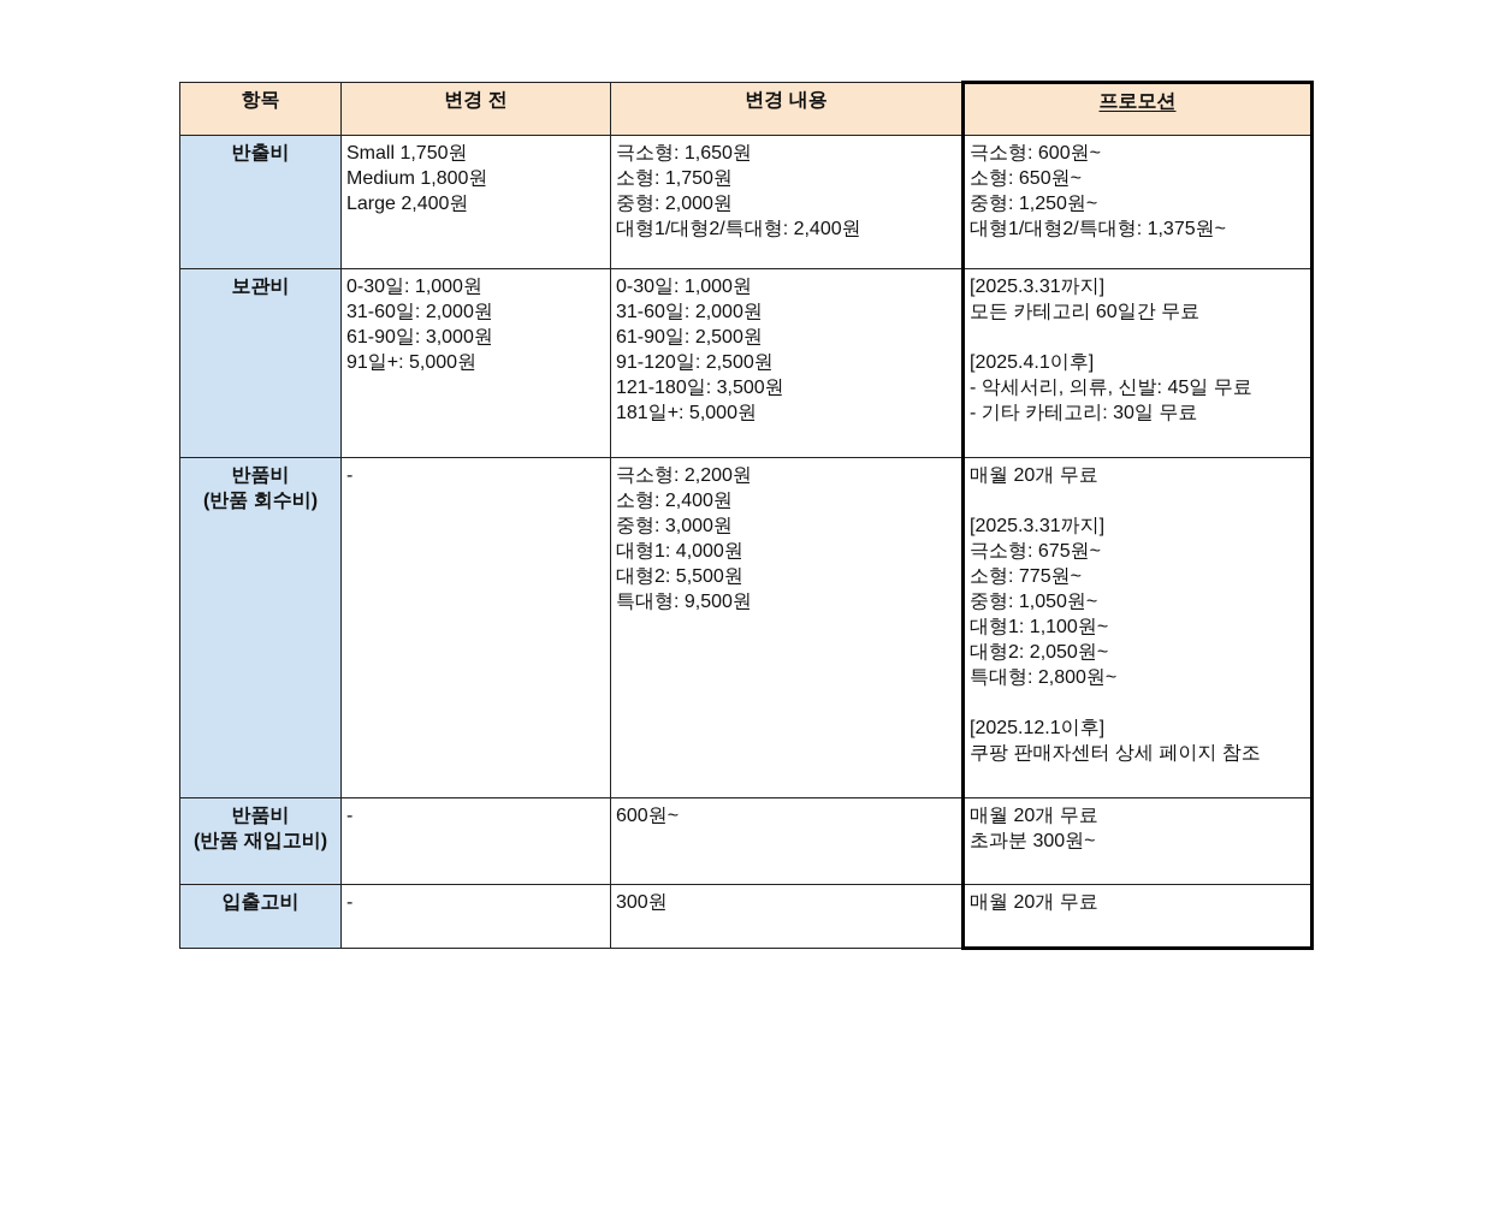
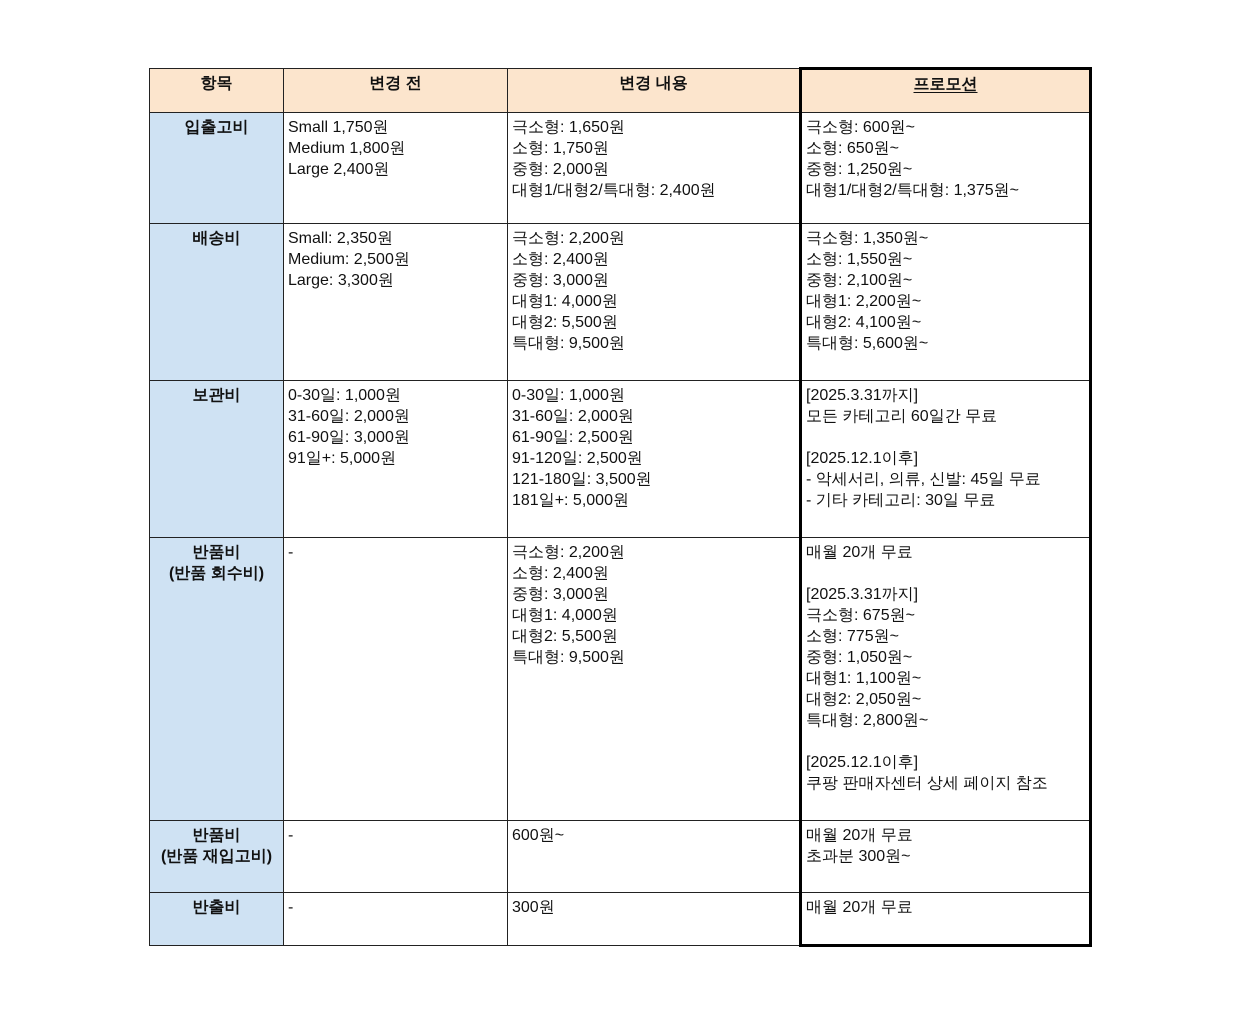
  항목	변경 전	변경 내용	프로모션
- 반출비	Small 1,750원 Medium 1,800원 Large 2,400원	극소형: 1,650원 소형: 1,750원 중형: 2,000원 대형1/대형2/특대형: 2,400원	극소형: 600원~ 소형: 650원~ 중형: 1,250원~ 대형1/대형2/특대형: 1,375원~
+ 입출고비	Small 1,750원 Medium 1,800원 Large 2,400원	극소형: 1,650원 소형: 1,750원 중형: 2,000원 대형1/대형2/특대형: 2,400원	극소형: 600원~ 소형: 650원~ 중형: 1,250원~ 대형1/대형2/특대형: 1,375원~
+ 배송비	Small: 2,350원 Medium: 2,500원 Large: 3,300원	극소형: 2,200원 소형: 2,400원 중형: 3,000원 대형1: 4,000원 대형2: 5,500원 특대형: 9,500원	극소형: 1,350원~ 소형: 1,550원~ 중형: 2,100원~ 대형1: 2,200원~ 대형2: 4,100원~ 특대형: 5,600원~
- 보관비	0-30일: 1,000원 31-60일: 2,000원 61-90일: 3,000원 91일+: 5,000원	0-30일: 1,000원 31-60일: 2,000원 61-90일: 2,500원 91-120일: 2,500원 121-180일: 3,500원 181일+: 5,000원	[2025.3.31까지] 모든 카테고리 60일간 무료 [2025.4.1이후] - 악세서리, 의류, 신발: 45일 무료 - 기타 카테고리: 30일 무료
+ 보관비	0-30일: 1,000원 31-60일: 2,000원 61-90일: 3,000원 91일+: 5,000원	0-30일: 1,000원 31-60일: 2,000원 61-90일: 2,500원 91-120일: 2,500원 121-180일: 3,500원 181일+: 5,000원	[2025.3.31까지] 모든 카테고리 60일간 무료 [2025.12.1이후] - 악세서리, 의류, 신발: 45일 무료 - 기타 카테고리: 30일 무료
  반품비 (반품 회수비)	-	극소형: 2,200원 소형: 2,400원 중형: 3,000원 대형1: 4,000원 대형2: 5,500원 특대형: 9,500원	매월 20개 무료 [2025.3.31까지] 극소형: 675원~ 소형: 775원~ 중형: 1,050원~ 대형1: 1,100원~ 대형2: 2,050원~ 특대형: 2,800원~ [2025.12.1이후] 쿠팡 판매자센터 상세 페이지 참조
  반품비 (반품 재입고비)	-	600원~	매월 20개 무료 초과분 300원~
- 입출고비	-	300원	매월 20개 무료
+ 반출비	-	300원	매월 20개 무료
